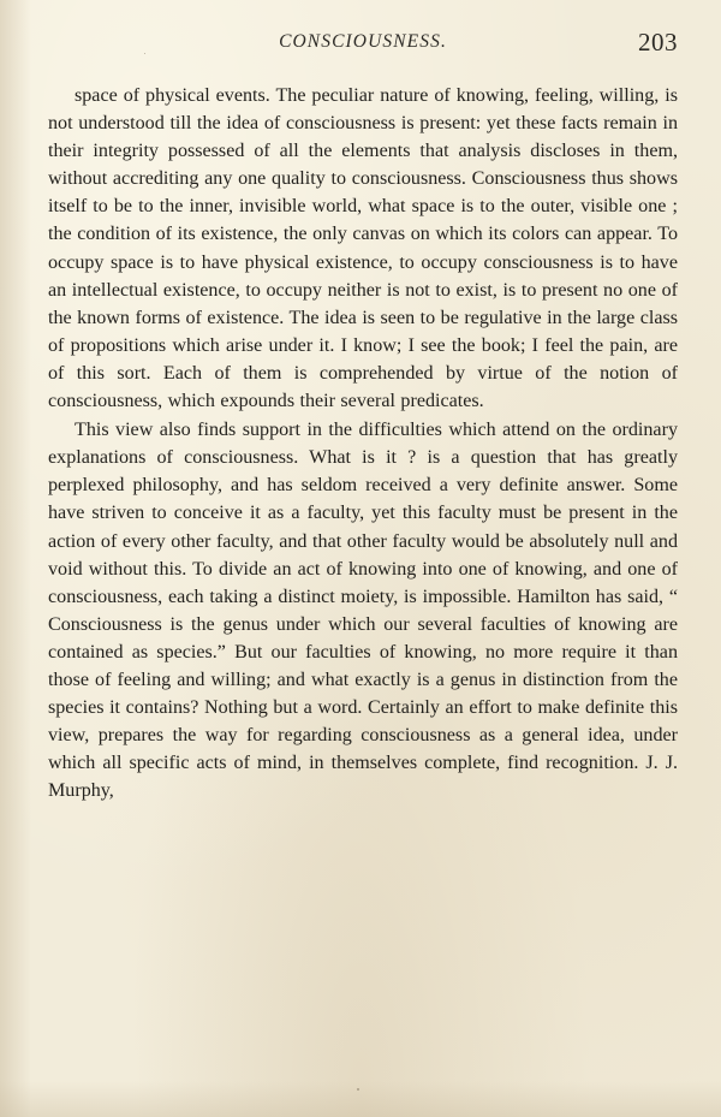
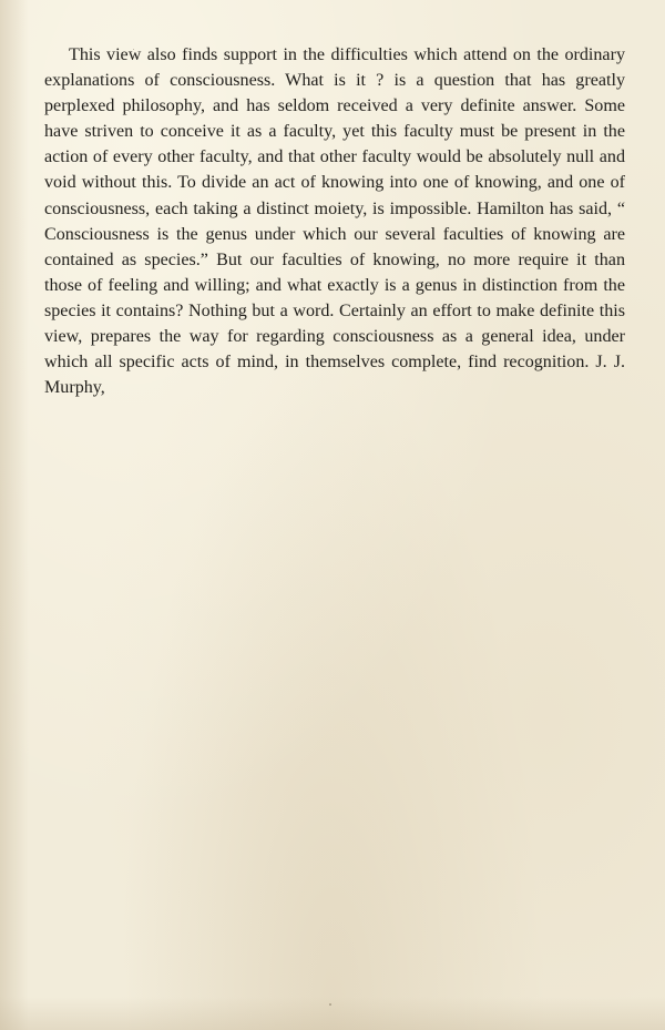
- CONSCIOUSNESS.
- 203
- space of physical events. The peculiar nature of knowing, feeling, willing, is not understood till the idea of consciousness is present: yet these facts remain in their integrity possessed of all the elements that analysis discloses in them, without accrediting any one quality to consciousness. Consciousness thus shows itself to be to the inner, invisible world, what space is to the outer, visible one ; the condition of its existence, the only canvas on which its colors can appear. To occupy space is to have physical existence, to occupy consciousness is to have an intellectual existence, to occupy neither is not to exist, is to present no one of the known forms of existence. The idea is seen to be regulative in the large class of propositions which arise under it. I know; I see the book; I feel the pain, are of this sort. Each of them is comprehended by virtue of the notion of consciousness, which expounds their several predicates.
  This view also finds support in the difficulties which attend on the ordinary explanations of consciousness. What is it ? is a question that has greatly perplexed philosophy, and has seldom received a very definite answer. Some have striven to conceive it as a faculty, yet this faculty must be present in the action of every other faculty, and that other faculty would be absolutely null and void without this. To divide an act of knowing into one of knowing, and one of consciousness, each taking a distinct moiety, is impossible. Hamilton has said, “ Consciousness is the genus under which our several faculties of knowing are contained as species.” But our faculties of knowing, no more require it than those of feeling and willing; and what exactly is a genus in distinction from the species it contains? Nothing but a word. Certainly an effort to make definite this view, prepares the way for regarding consciousness as a general idea, under which all specific acts of mind, in themselves complete, find recognition. J. J. Murphy,
